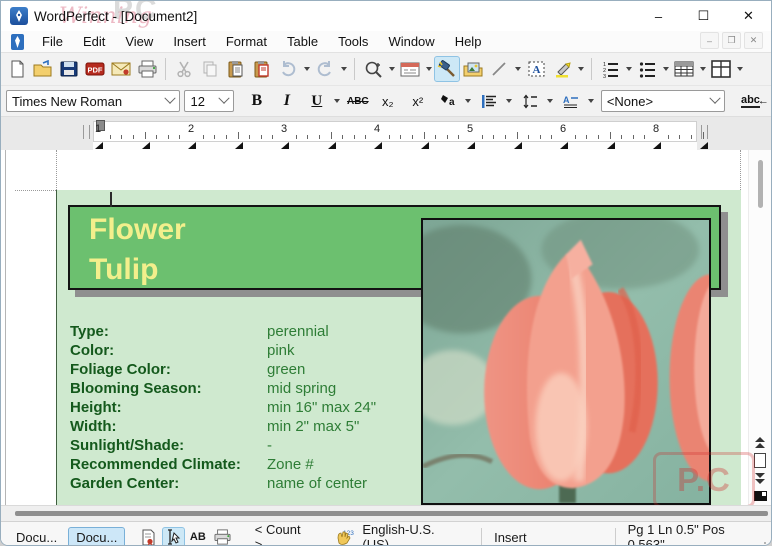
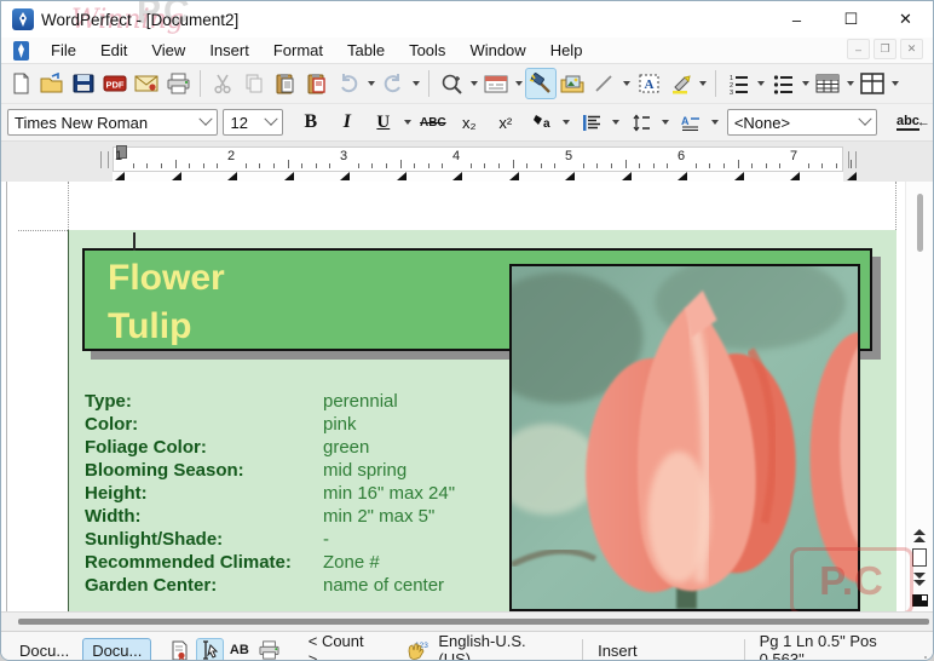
  Winning
  PC
  WordPerfect - [Document2]
  –
  ☐
  ✕
  File
  Edit
  View
  Insert
  Format
  Table
  Tools
  Window
  Help
  –
  ❐
  ✕
  PDF
  A
  Times New Roman
  12
  B
  I
  U
  ABC
  x₂
  x²
  a
  A
  <None>
  abc
  ←
  1
  2
  3
  4
  5
  6
- 8
+ 7
  Flower
  Tulip
  Type:
  perennial
  Color:
  pink
  Foliage Color:
  green
  Blooming Season:
  mid spring
  Height:
  min 16" max 24"
  Width:
  min 2" max 5"
  Sunlight/Shade:
  -
  Recommended Climate:
  Zone #
  Garden Center:
  name of center
  P.C
  Docu...
  Docu...
  AB
  < Count >
  English-U.S. (US)
  Insert
  Pg 1 Ln 0.5" Pos 0.563"
